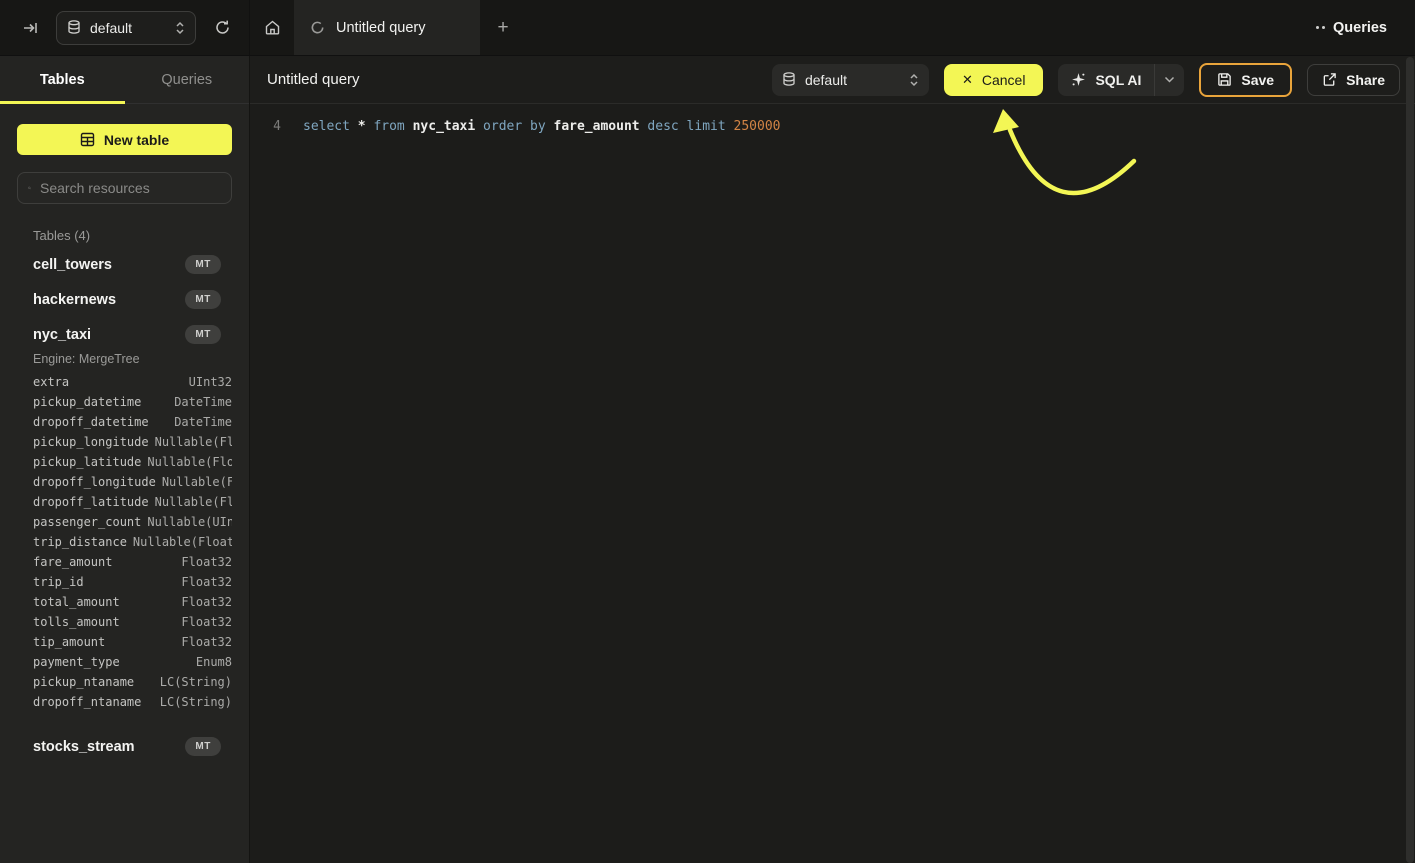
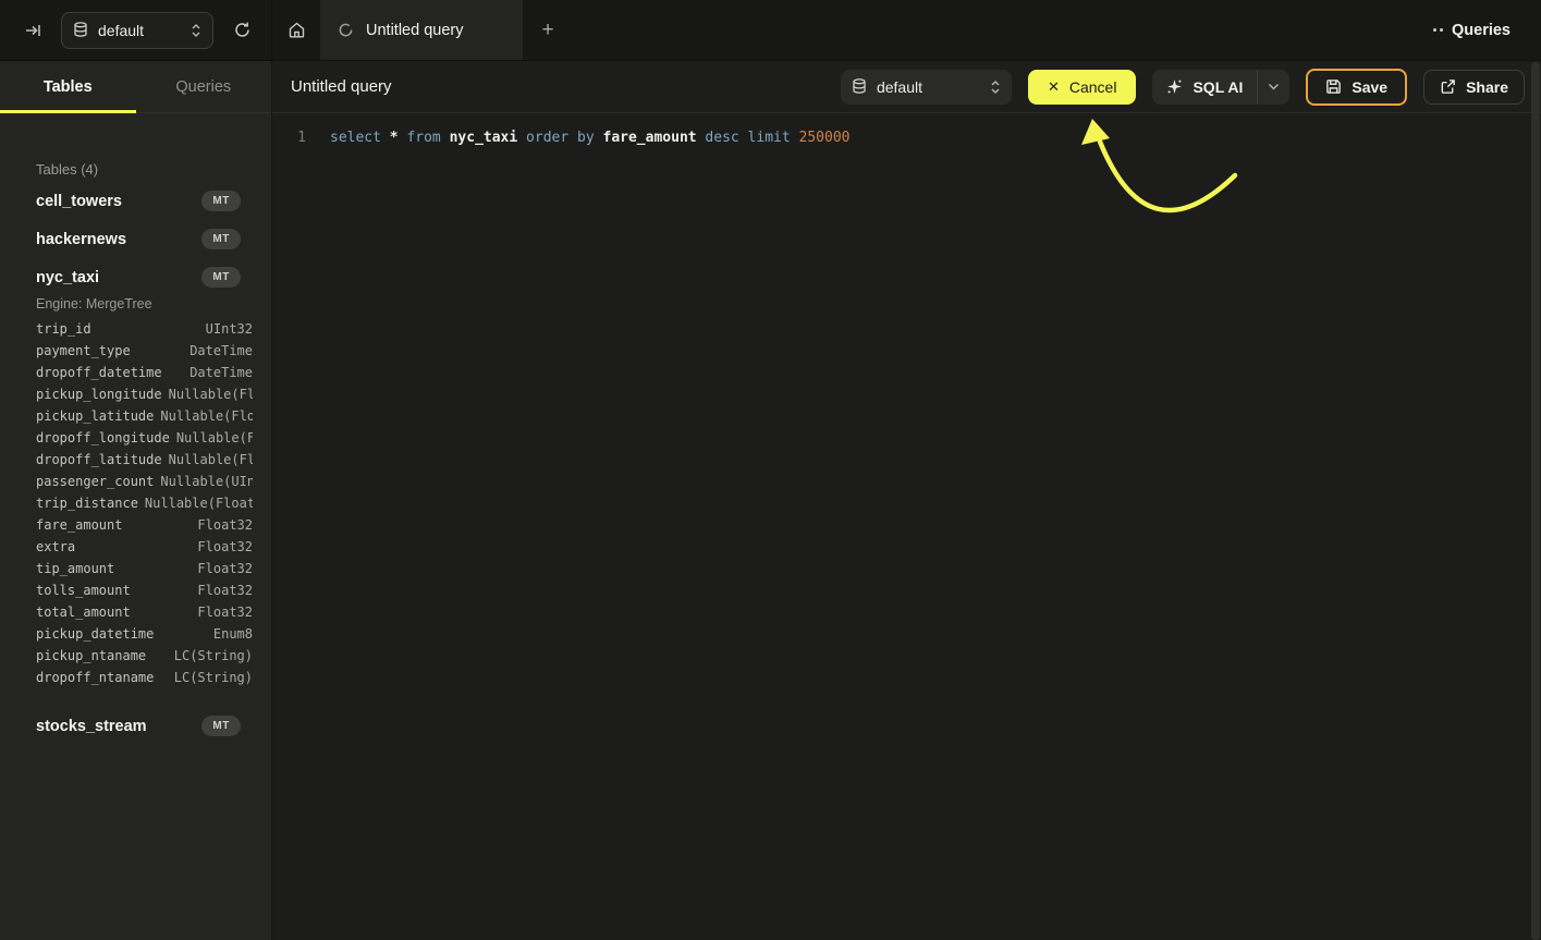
  default
  Untitled query
  +
  Queries
  Tables
  Queries
- New table
- Search resources
  Tables (4)
  cell_towers
  MT
  hackernews
  MT
  nyc_taxi
  MT
  Engine: MergeTree
- extra
+ trip_id
  UInt32
- pickup_datetime
+ payment_type
  DateTime
  dropoff_datetime
  DateTime
  pickup_longitude
  Nullable(Fl
  pickup_latitude
  Nullable(Flo
  dropoff_longitude
  Nullable(F
  dropoff_latitude
  Nullable(Fl
  passenger_count
  Nullable(UIn
  trip_distance
  Nullable(Float
  fare_amount
  Float32
- trip_id
+ extra
  Float32
- total_amount
+ tip_amount
  Float32
  tolls_amount
  Float32
- tip_amount
+ total_amount
  Float32
- payment_type
+ pickup_datetime
  Enum8
  pickup_ntaname
  LC(String)
  dropoff_ntaname
  LC(String)
  stocks_stream
  MT
  Untitled query
  default
  ✕
  Cancel
  SQL AI
  Save
  Share
- 4
+ 1
  select * from nyc_taxi order by fare_amount desc limit 250000
